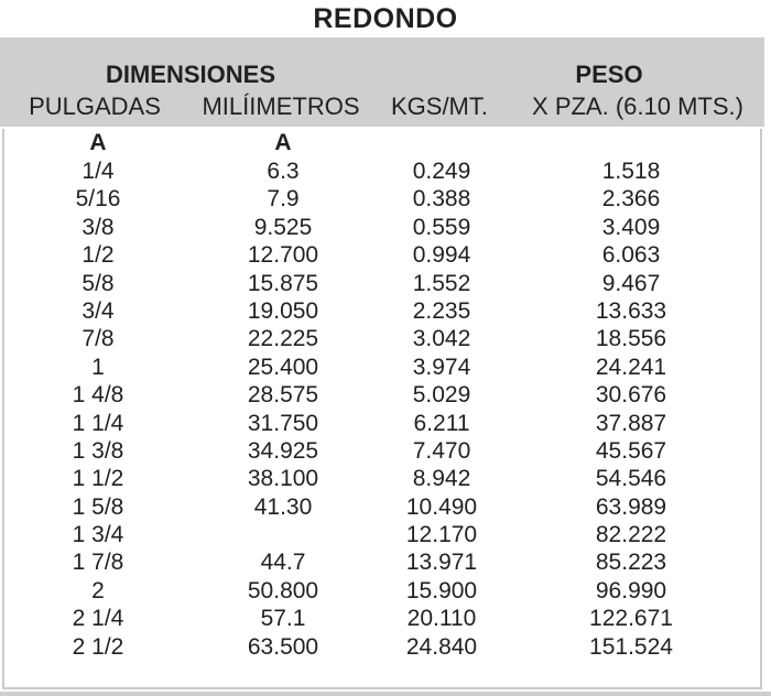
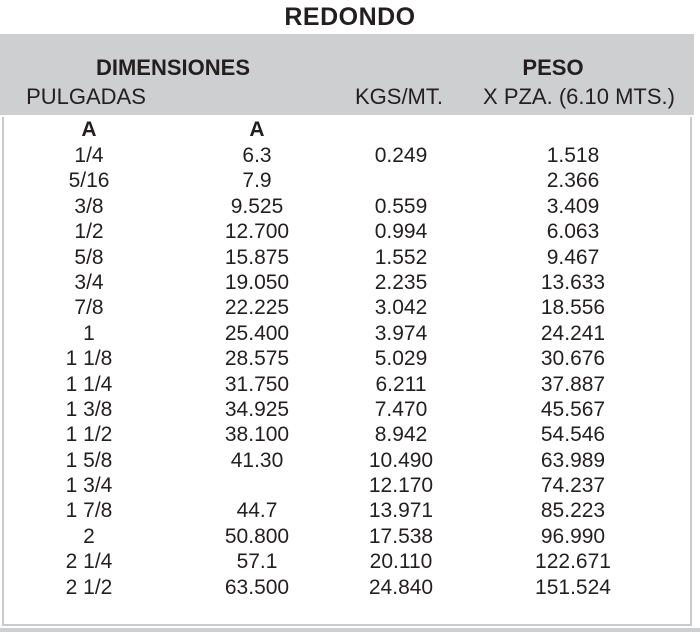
  REDONDO
  DIMENSIONES
  PESO
  PULGADAS
- MILÍIMETROS
  KGS/MT.
  X PZA. (6.10 MTS.)
  A
  A
  1/4
  6.3
  0.249
  1.518
  5/16
  7.9
- 0.388
  2.366
  3/8
  9.525
  0.559
  3.409
  1/2
  12.700
  0.994
  6.063
  5/8
  15.875
  1.552
  9.467
  3/4
  19.050
  2.235
  13.633
  7/8
  22.225
  3.042
  18.556
  1
  25.400
  3.974
  24.241
- 1 4/8
+ 1 1/8
  28.575
  5.029
  30.676
  1 1/4
  31.750
  6.211
  37.887
  1 3/8
  34.925
  7.470
  45.567
  1 1/2
  38.100
  8.942
  54.546
  1 5/8
  41.30
  10.490
  63.989
  1 3/4
  12.170
- 82.222
+ 74.237
  1 7/8
  44.7
  13.971
  85.223
  2
  50.800
- 15.900
+ 17.538
  96.990
  2 1/4
  57.1
  20.110
  122.671
  2 1/2
  63.500
  24.840
  151.524
